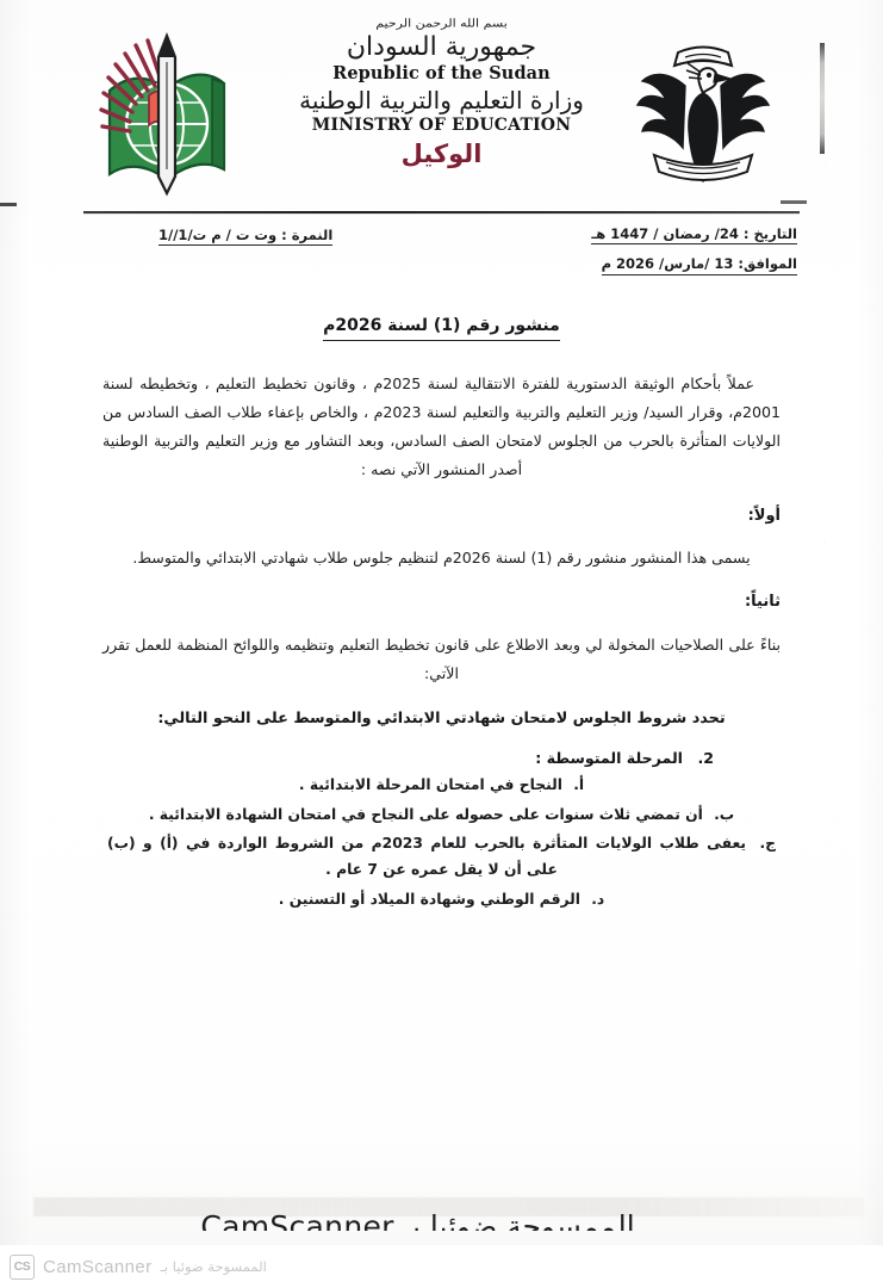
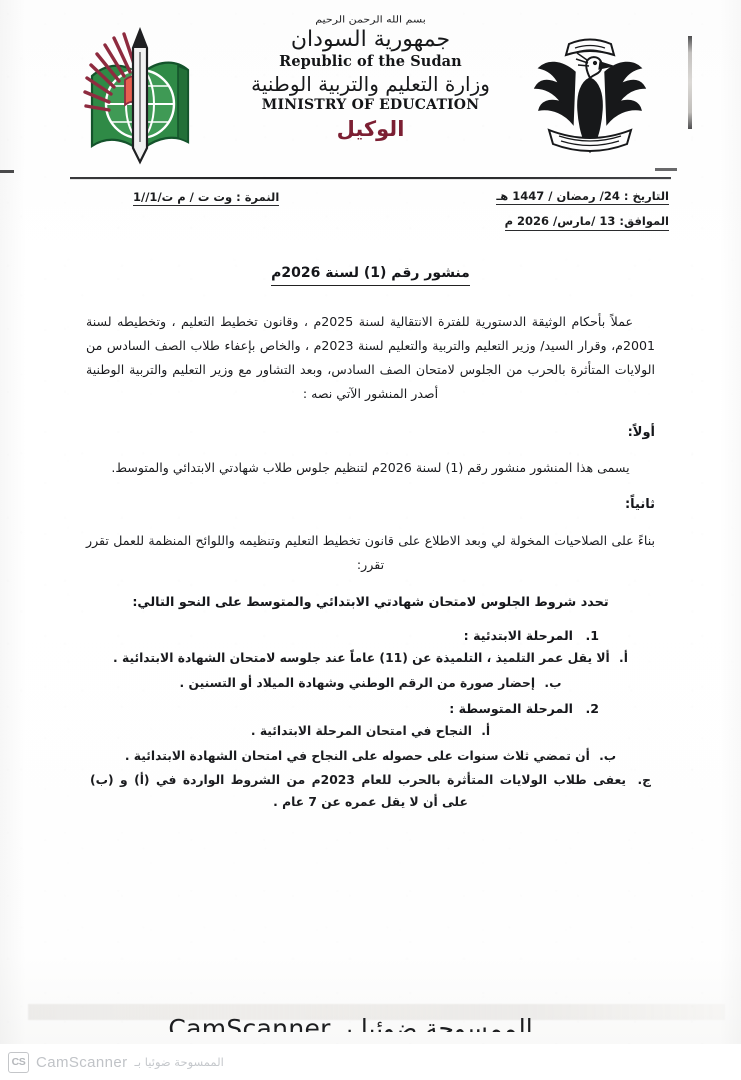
  بسم الله الرحمن الرحيم
  جمهورية السودان
  Republic of the Sudan
  وزارة التعليم والتربية الوطنية
  MINISTRY OF EDUCATION
  الوكيل
  التاريخ : 24/ رمضان / 1447 هـ
  الموافق: 13 /مارس/ 2026 م
  النمرة : وت ت / م ت/1//1
  منشور رقم (1) لسنة 2026م
  عملاً بأحكام الوثيقة الدستورية للفترة الانتقالية لسنة 2025م ، وقانون تخطيط التعليم ، وتخطيطه لسنة 2001م، وقرار السيد/ وزير التعليم والتربية والتعليم لسنة 2023م ، والخاص بإعفاء طلاب الصف السادس من الولايات المتأثرة بالحرب من الجلوس لامتحان الصف السادس، وبعد التشاور مع وزير التعليم والتربية الوطنية أصدر المنشور الآتي نصه :
  أولاً:
  يسمى هذا المنشور منشور رقم (1) لسنة 2026م لتنظيم جلوس طلاب شهادتي الابتدائي والمتوسط.
  ثانياً:
- بناءً على الصلاحيات المخولة لي وبعد الاطلاع على قانون تخطيط التعليم وتنظيمه واللوائح المنظمة للعمل تقرر الآتي:
+ بناءً على الصلاحيات المخولة لي وبعد الاطلاع على قانون تخطيط التعليم وتنظيمه واللوائح المنظمة للعمل تقرر تقرر:
  تحدد شروط الجلوس لامتحان شهادتي الابتدائي والمتوسط على النحو التالي:
+ 1.
+ المرحلة الابتدئية :
+ أ. ألا يقل عمر التلميذ ، التلميذة عن (11) عاماً عند جلوسه لامتحان الشهادة الابتدائية .
+ ب. إحضار صورة من الرقم الوطني وشهادة الميلاد أو التسنين .
  2.
  المرحلة المتوسطة :
  أ. النجاح في امتحان المرحلة الابتدائية .
  ب. أن تمضي ثلاث سنوات على حصوله على النجاح في امتحان الشهادة الابتدائية .
  ج. يعفى طلاب الولايات المتأثرة بالحرب للعام 2023م من الشروط الواردة في (أ) و (ب) على أن لا يقل عمره عن 7 عام .
- د. الرقم الوطني وشهادة الميلاد أو التسنين .
  الممسوحة ضوئيا ب CamScanner
  CS
  CamScanner
  الممسوحة ضوئيا بـ
